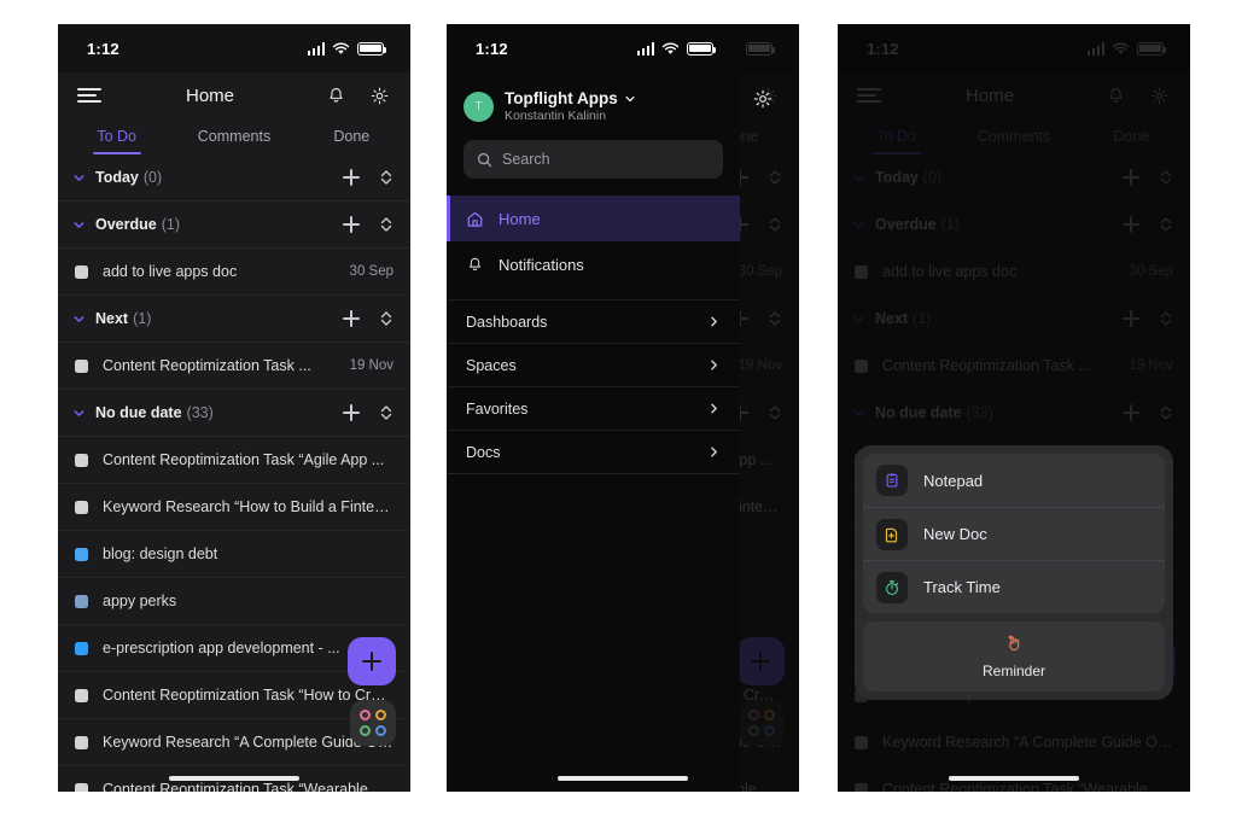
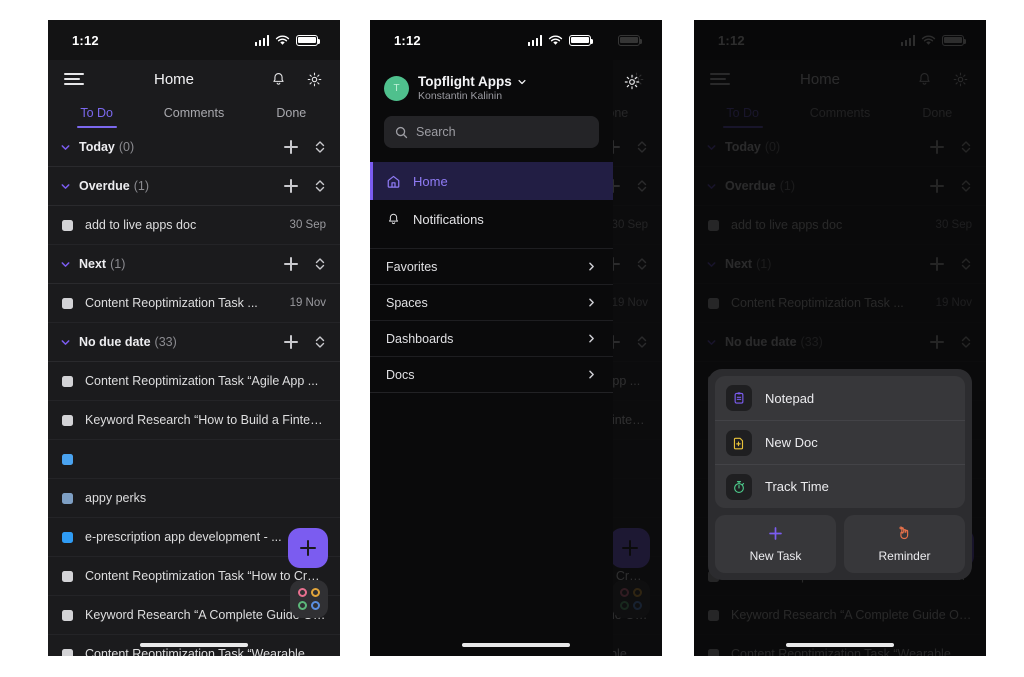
  1:12
  Home
  To Do
  Comments
  Done
  Today
  (0)
  Overdue
  (1)
  add to live apps doc
  30 Sep
  Next
  (1)
  Content Reoptimization Task ...
  19 Nov
  No due date
  (33)
  Content Reoptimization Task “Agile App ...
  Keyword Research “How to Build a Fintech
- blog: design debt
  appy perks
  e-prescription app development - ...
  Content Reoptimization Task “How to Crea.
  Keyword Research “A Complete Guid.
  Content Reoptimization Task “Wearable Ap
  30 Sep
  19 Nov
  1:12
  T
  Topflight Apps
  Konstantin Kalinin
  Search
  Home
  Notifications
- Dashboards
+ Favorites
  Spaces
- Favorites
+ Dashboards
  Docs
  1:12
  Home
  To Do
  Today
  Overdue
  add to live apps doc
  Next
  Content Reoptimization Task ...
  No due date
  Keyword Research “A Complete Guide On..
  Content Reoptimization Task “Wearable Ap
  Notepad
  New Doc
  Track Time
+ New Task
  Reminder
